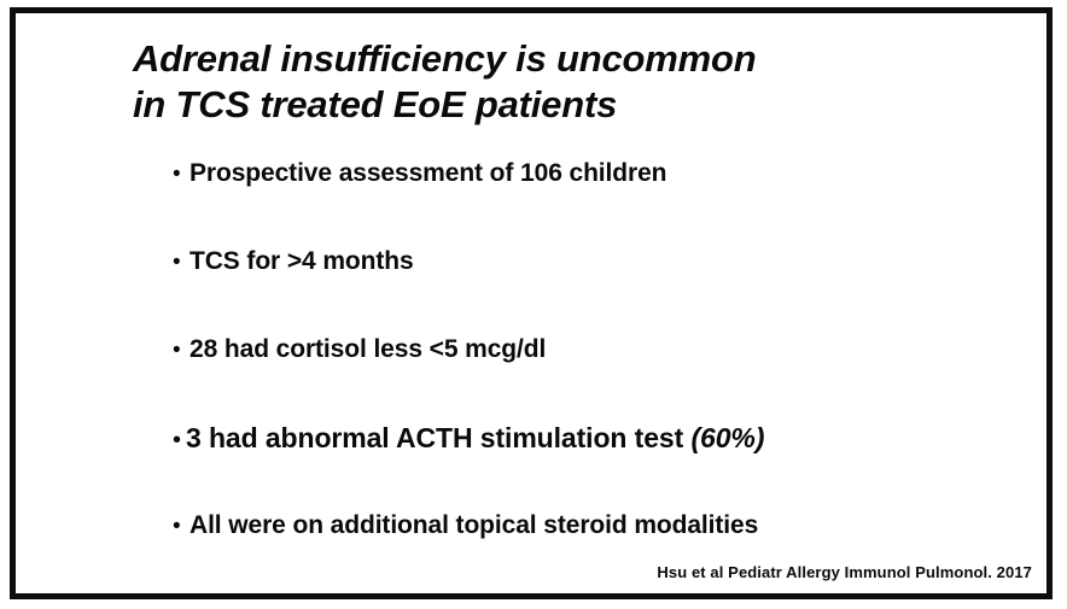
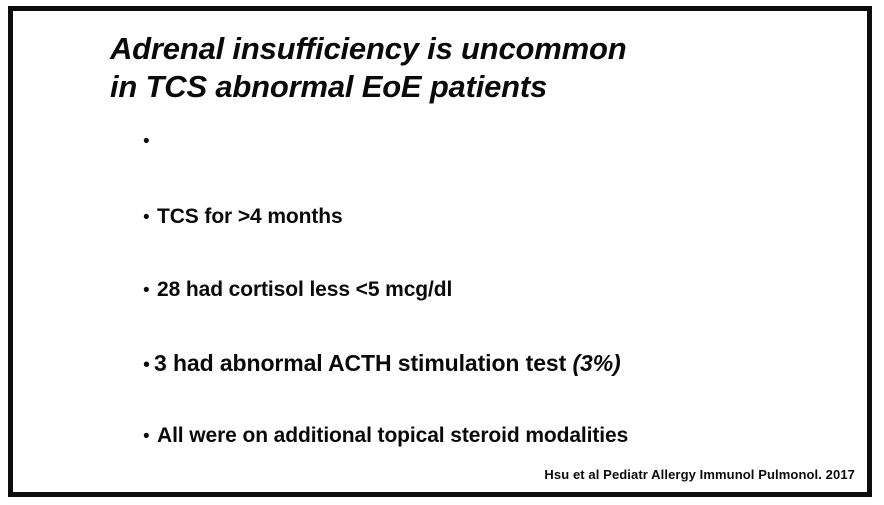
  Adrenal insufficiency is uncommon
- in TCS treated EoE patients
+ in TCS abnormal EoE patients
  •
- Prospective assessment of 106 children
  •
  TCS for >4 months
  •
  28 had cortisol less <5 mcg/dl
  •
- 3 had abnormal ACTH stimulation test (60%)
+ 3 had abnormal ACTH stimulation test (3%)
  •
  All were on additional topical steroid modalities
  Hsu et al Pediatr Allergy Immunol Pulmonol. 2017
